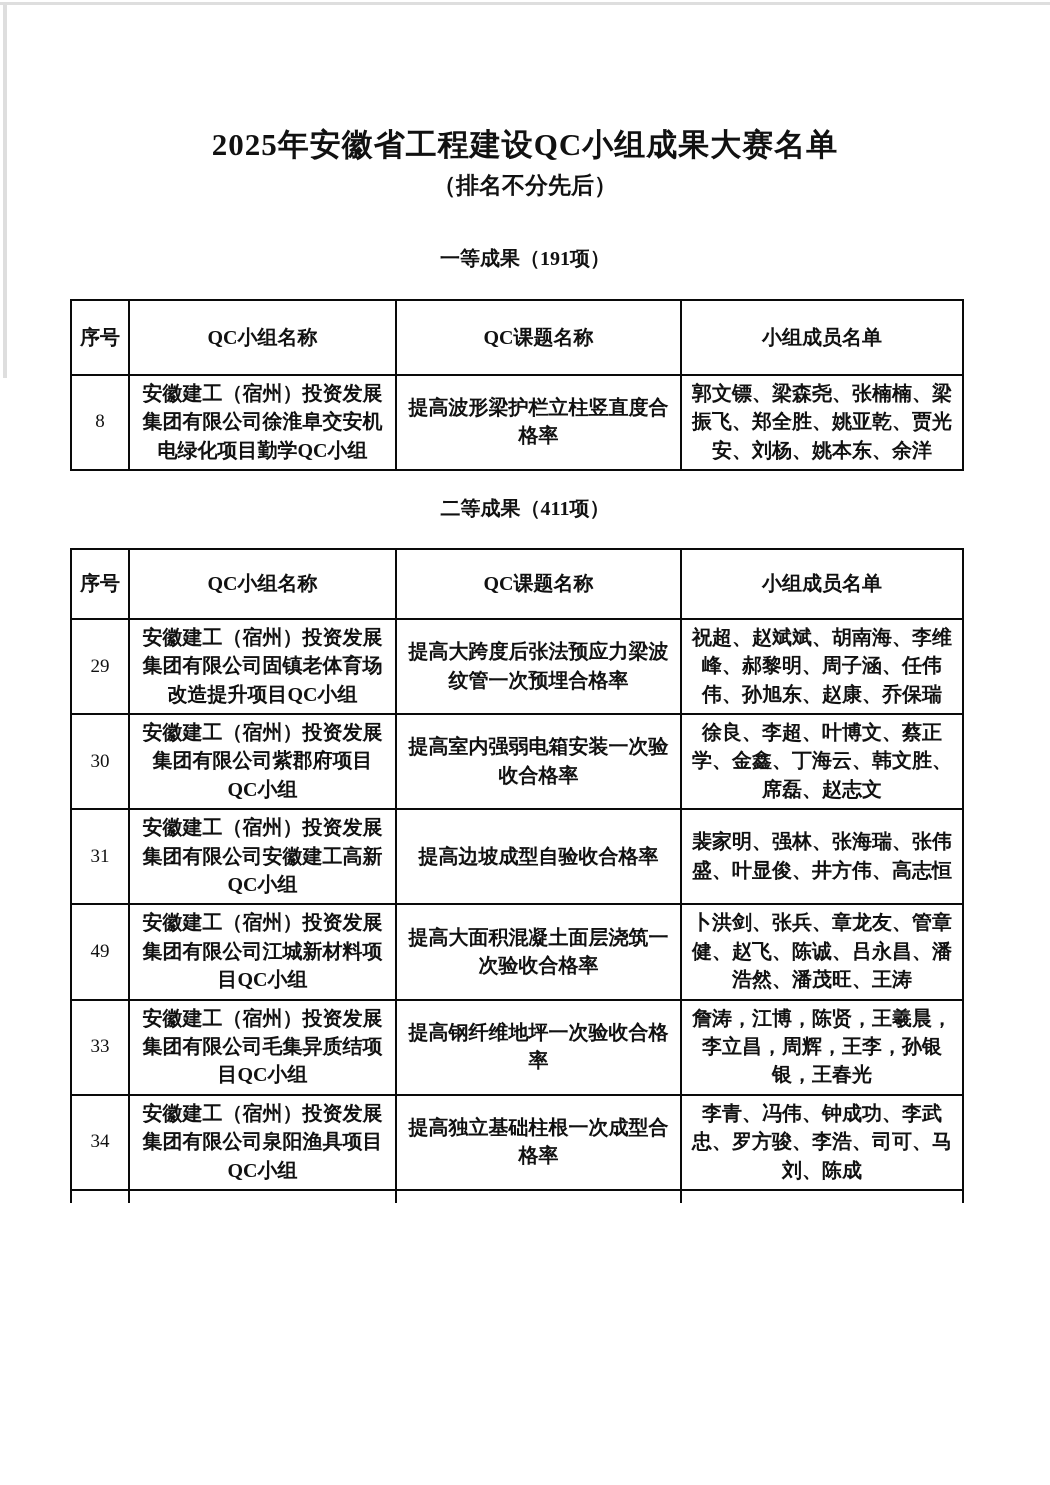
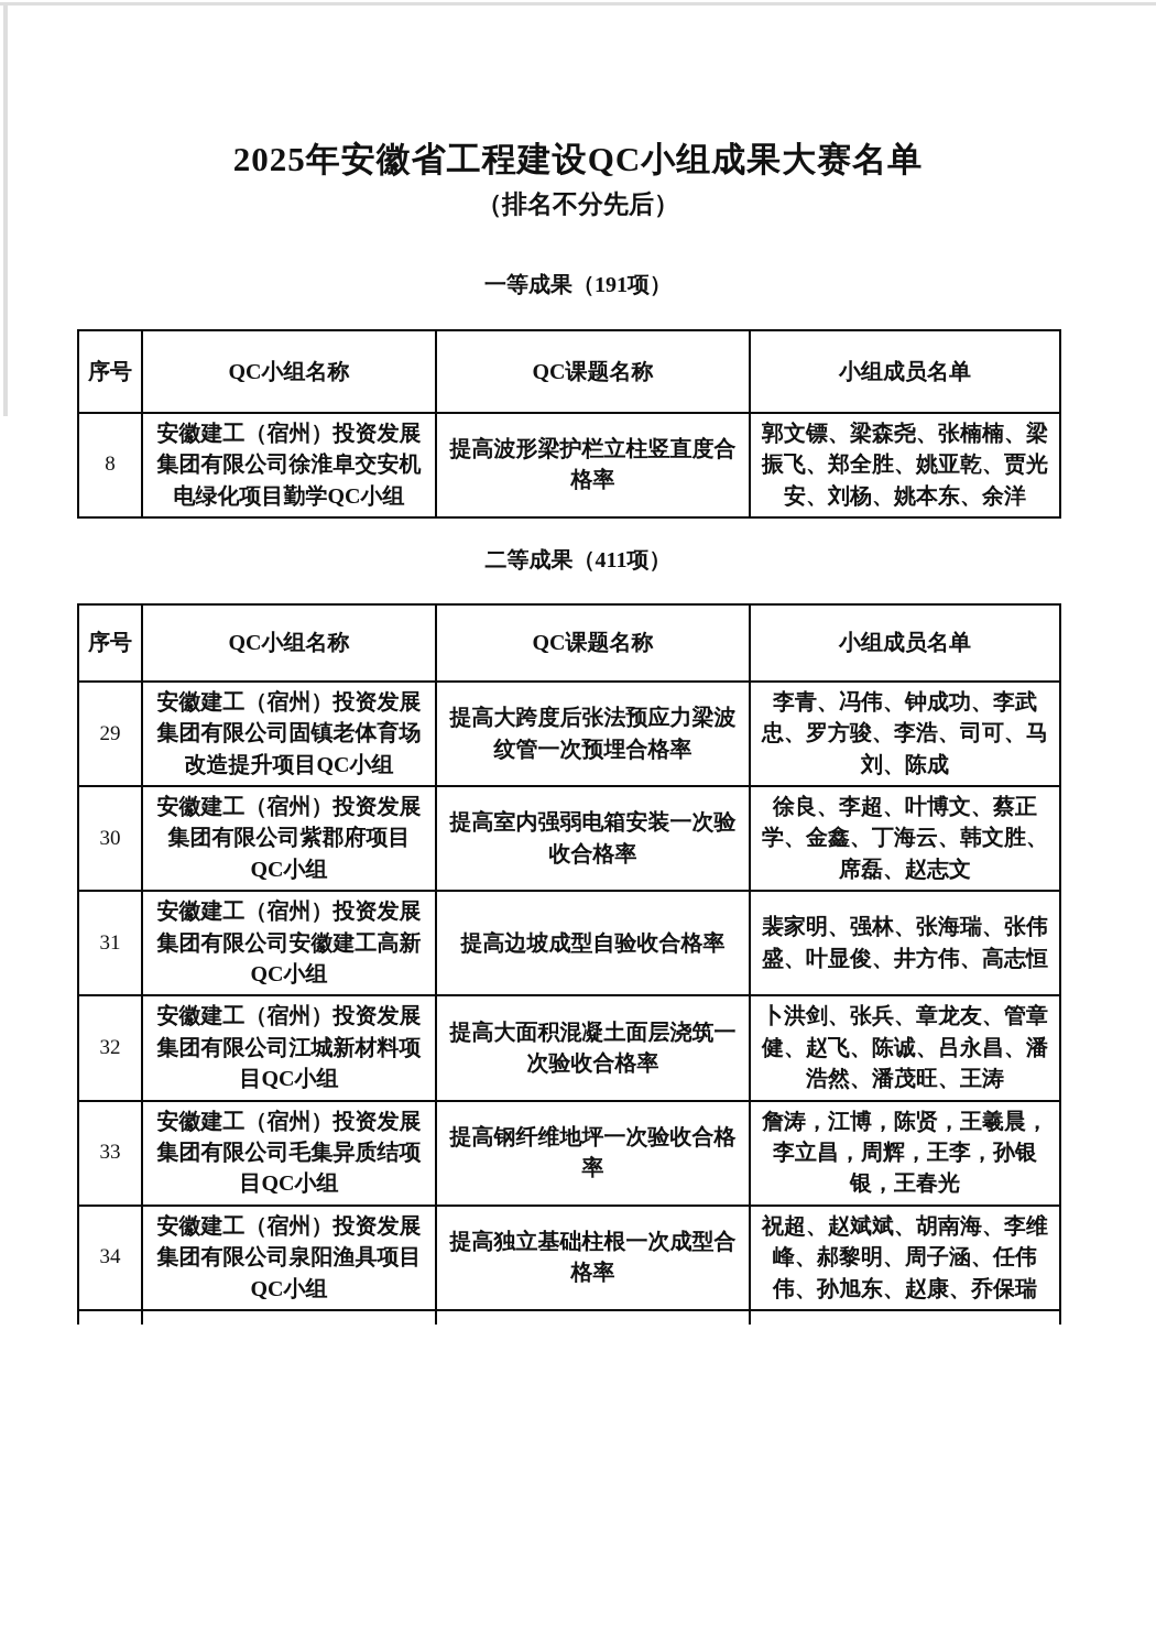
  2025年安徽省工程建设QC小组成果大赛名单
  （排名不分先后）
  一等成果（191项）
  序号	QC小组名称	QC课题名称	小组成员名单
  8	安徽建工（宿州）投资发展集团有限公司徐淮阜交安机电绿化项目勤学QC小组	提高波形梁护栏立柱竖直度合格率	郭文镖、梁森尧、张楠楠、梁振飞、郑全胜、姚亚乾、贾光安、刘杨、姚本东、余洋
  二等成果（411项）
  序号	QC小组名称	QC课题名称	小组成员名单
- 29	安徽建工（宿州）投资发展集团有限公司固镇老体育场改造提升项目QC小组	提高大跨度后张法预应力梁波纹管一次预埋合格率	祝超、赵斌斌、胡南海、李维峰、郝黎明、周子涵、任伟伟、孙旭东、赵康、乔保瑞
+ 29	安徽建工（宿州）投资发展集团有限公司固镇老体育场改造提升项目QC小组	提高大跨度后张法预应力梁波纹管一次预埋合格率	李青、冯伟、钟成功、李武忠、罗方骏、李浩、司可、马刘、陈成
  30	安徽建工（宿州）投资发展集团有限公司紫郡府项目QC小组	提高室内强弱电箱安装一次验收合格率	徐良、李超、叶博文、蔡正学、金鑫、丁海云、韩文胜、席磊、赵志文
  31	安徽建工（宿州）投资发展集团有限公司安徽建工高新QC小组	提高边坡成型自验收合格率	裴家明、强林、张海瑞、张伟盛、叶显俊、井方伟、高志恒
- 49	安徽建工（宿州）投资发展集团有限公司江城新材料项目QC小组	提高大面积混凝土面层浇筑一次验收合格率	卜洪剑、张兵、章龙友、管章健、赵飞、陈诚、吕永昌、潘浩然、潘茂旺、王涛
+ 32	安徽建工（宿州）投资发展集团有限公司江城新材料项目QC小组	提高大面积混凝土面层浇筑一次验收合格率	卜洪剑、张兵、章龙友、管章健、赵飞、陈诚、吕永昌、潘浩然、潘茂旺、王涛
  33	安徽建工（宿州）投资发展集团有限公司毛集异质结项目QC小组	提高钢纤维地坪一次验收合格率	詹涛，江博，陈贤，王羲晨，李立昌，周辉，王李，孙银银，王春光
- 34	安徽建工（宿州）投资发展集团有限公司泉阳渔具项目QC小组	提高独立基础柱根一次成型合格率	李青、冯伟、钟成功、李武忠、罗方骏、李浩、司可、马刘、陈成
+ 34	安徽建工（宿州）投资发展集团有限公司泉阳渔具项目QC小组	提高独立基础柱根一次成型合格率	祝超、赵斌斌、胡南海、李维峰、郝黎明、周子涵、任伟伟、孙旭东、赵康、乔保瑞
